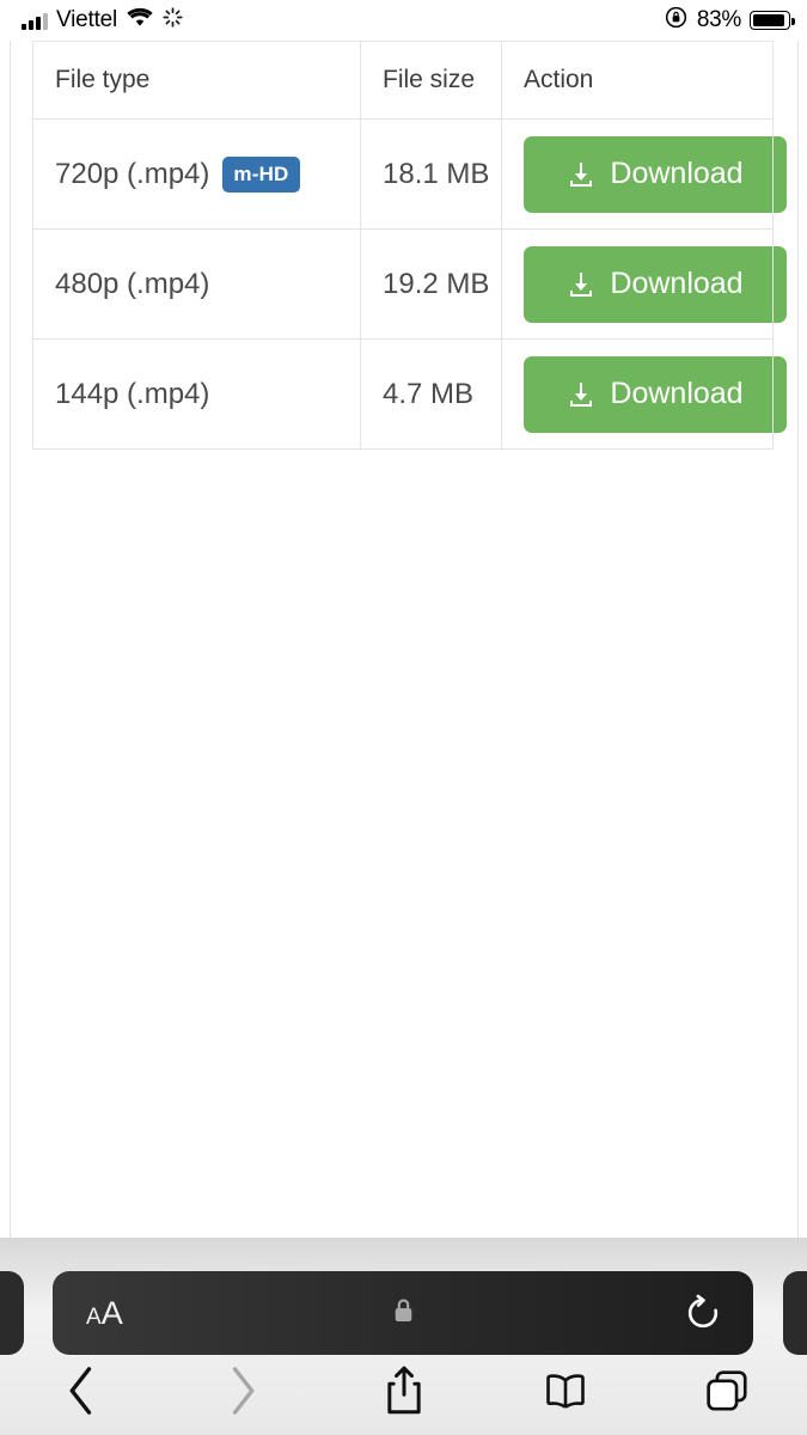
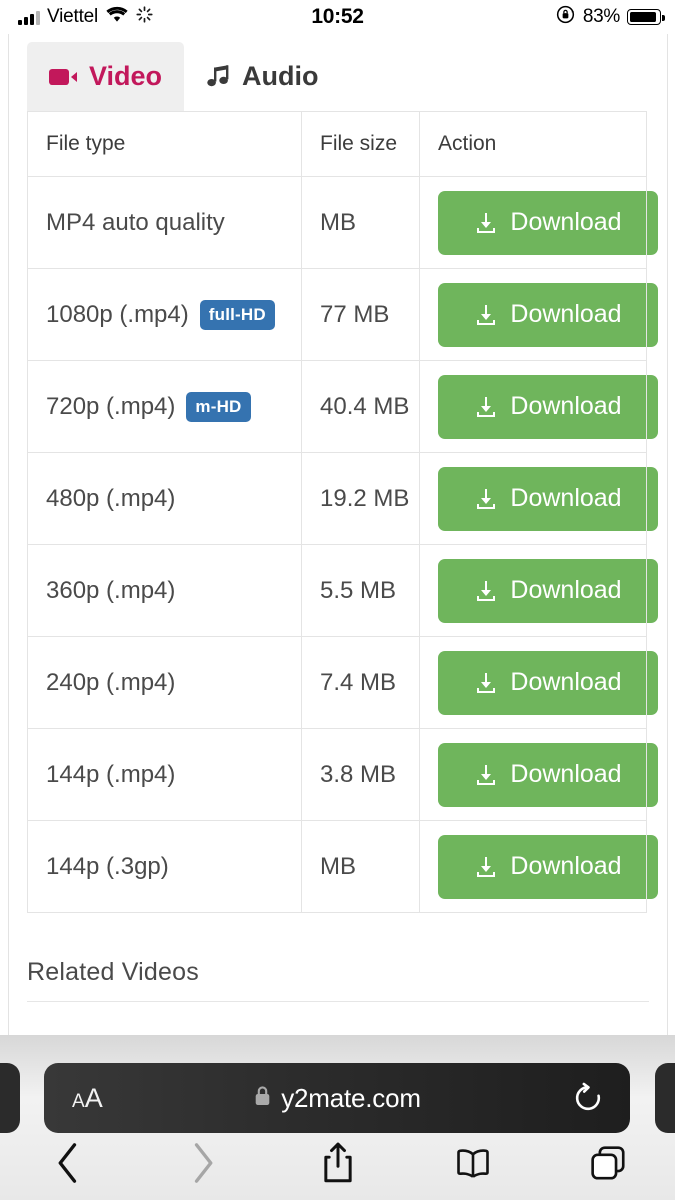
  Viettel
+ 10:52
  83%
+ Video
+ Audio
  File type	File size	Action
+ MP4 auto quality	MB	Download
+ 1080p (.mp4) full-HD	77 MB	Download
- 720p (.mp4) m-HD	18.1 MB	Download
+ 720p (.mp4) m-HD	40.4 MB	Download
  480p (.mp4)	19.2 MB	Download
+ 360p (.mp4)	5.5 MB	Download
+ 240p (.mp4)	7.4 MB	Download
- 144p (.mp4)	4.7 MB	Download
+ 144p (.mp4)	3.8 MB	Download
+ 144p (.3gp)	MB	Download
+ Related Videos
  A
  A
+ y2mate.com
